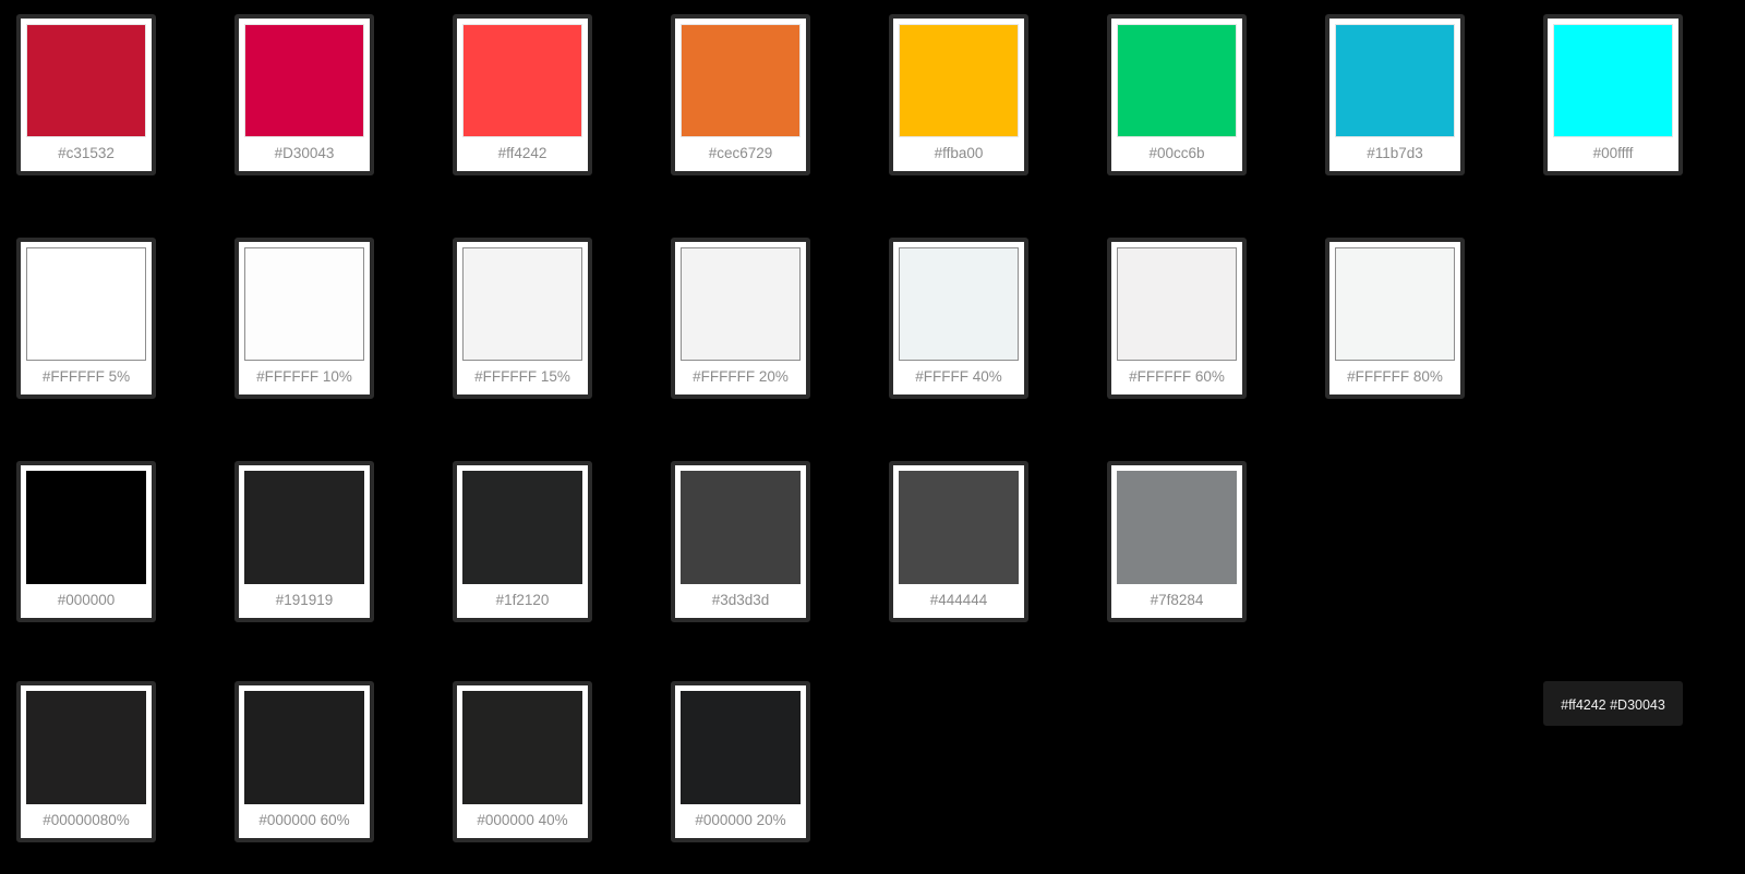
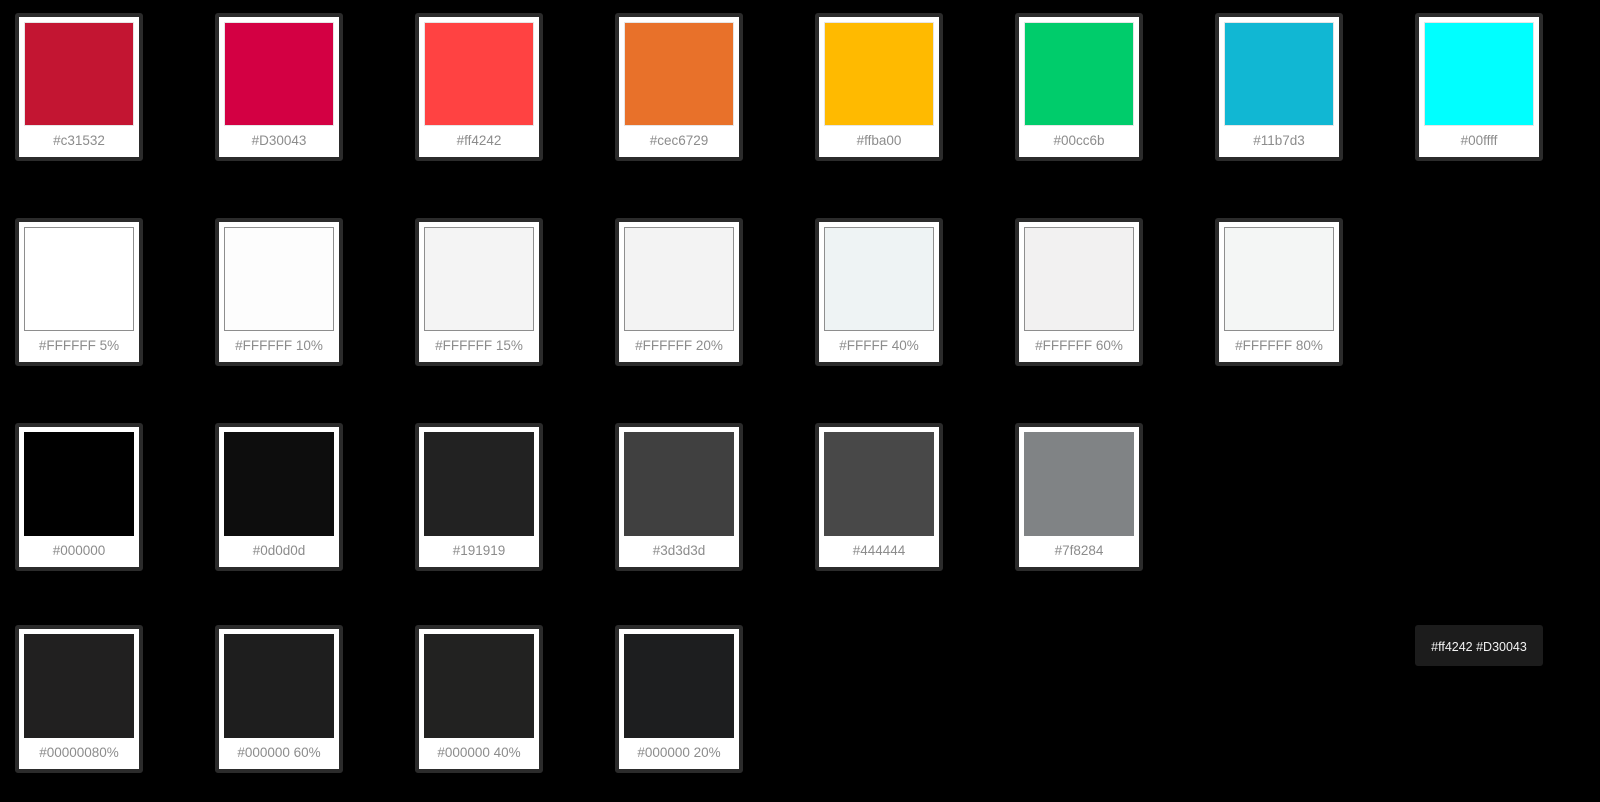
  #c31532
  #D30043
  #ff4242
  #cec6729
  #ffba00
  #00cc6b
  #11b7d3
  #00ffff
  #FFFFFF 5%
  #FFFFFF 10%
  #FFFFFF 15%
  #FFFFFF 20%
  #FFFFF 40%
  #FFFFFF 60%
  #FFFFFF 80%
  #000000
+ #0d0d0d
  #191919
- #1f2120
  #3d3d3d
  #444444
  #7f8284
  #00000080%
  #000000 60%
  #000000 40%
  #000000 20%
  #ff4242 #D30043
